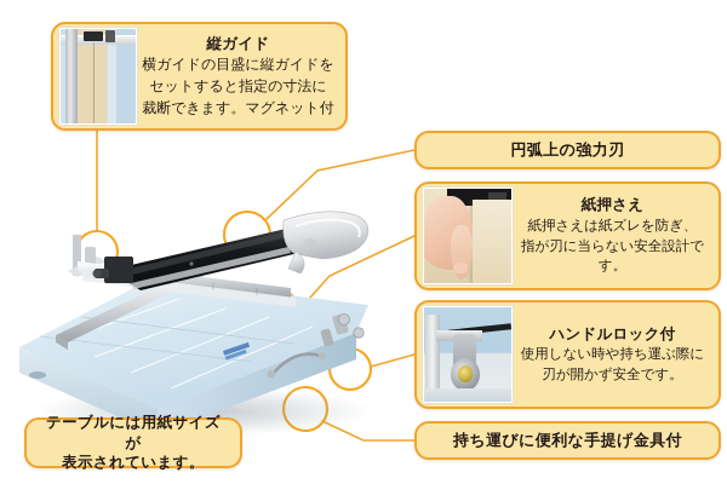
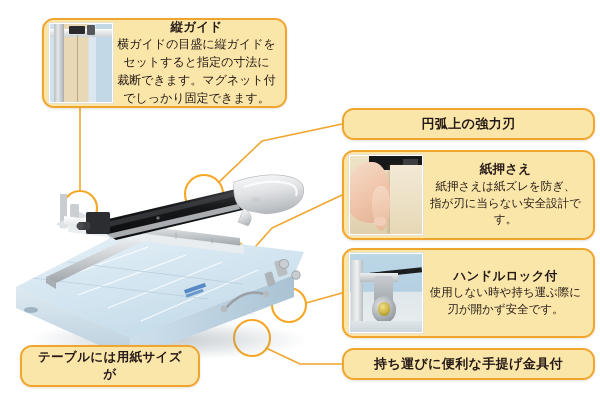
  縦ガイド
  横ガイドの目盛に縦ガイドを
  セットすると指定の寸法に
  裁断できます。マグネット付
+ でしっかり固定できます。
  円弧上の強力刃
  紙押さえ
  紙押さえは紙ズレを防ぎ、
  指が刃に当らない安全設計です。
  ハンドルロック付
  使用しない時や持ち運ぶ際に
  刃が開かず安全です。
  持ち運びに便利な手提げ金具付
  テーブルには用紙サイズが
- 表示されています。
